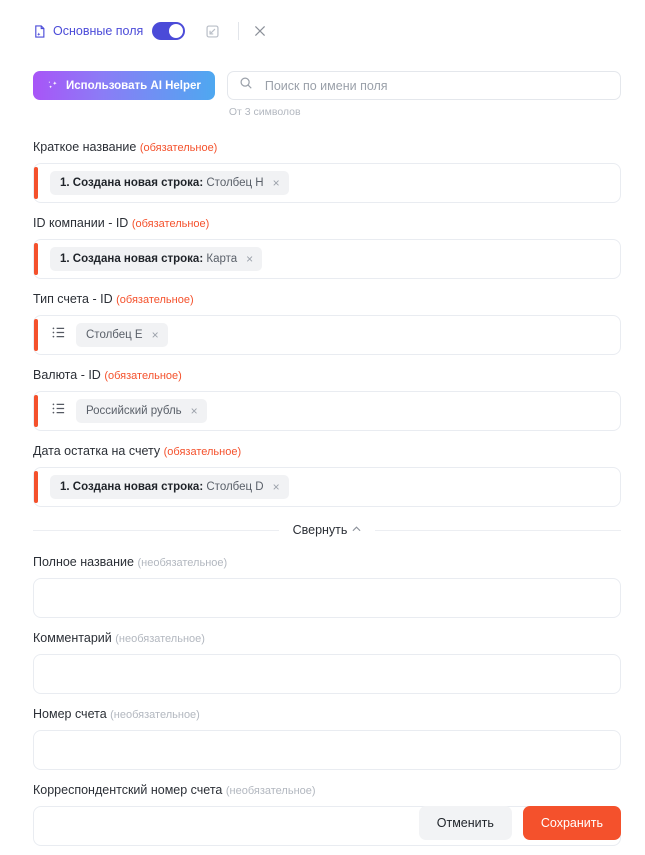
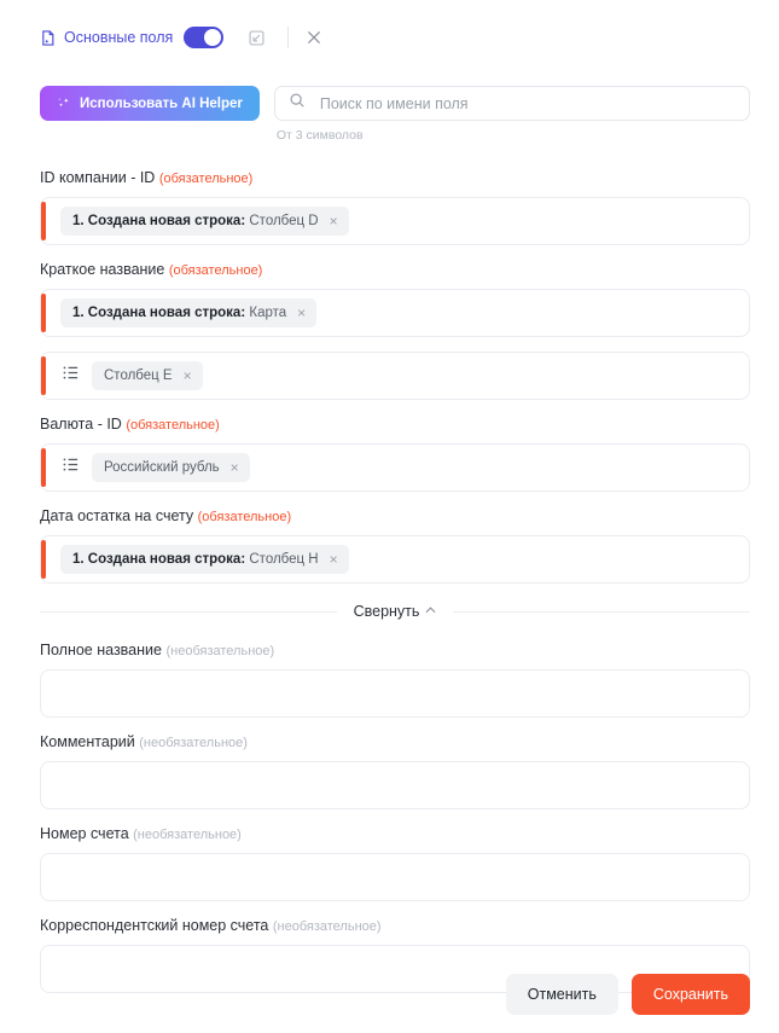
  Основные поля
  Использовать AI Helper
  Поиск по имени поля
  От 3 символов
- Краткое название (обязательное)
+ ID компании - ID (обязательное)
- 1. Создана новая строка: Столбец H
+ 1. Создана новая строка: Столбец D
  ×
- ID компании - ID (обязательное)
+ Краткое название (обязательное)
  1. Создана новая строка: Карта
  ×
- Тип счета - ID (обязательное)
  Столбец E
  ×
  Валюта - ID (обязательное)
  Российский рубль
  ×
  Дата остатка на счету (обязательное)
- 1. Создана новая строка: Столбец D
+ 1. Создана новая строка: Столбец H
  ×
  Свернуть
  Полное название (необязательное)
  Комментарий (необязательное)
  Номер счета (необязательное)
  Корреспондентский номер счета (необязательное)
  Отменить
  Сохранить
